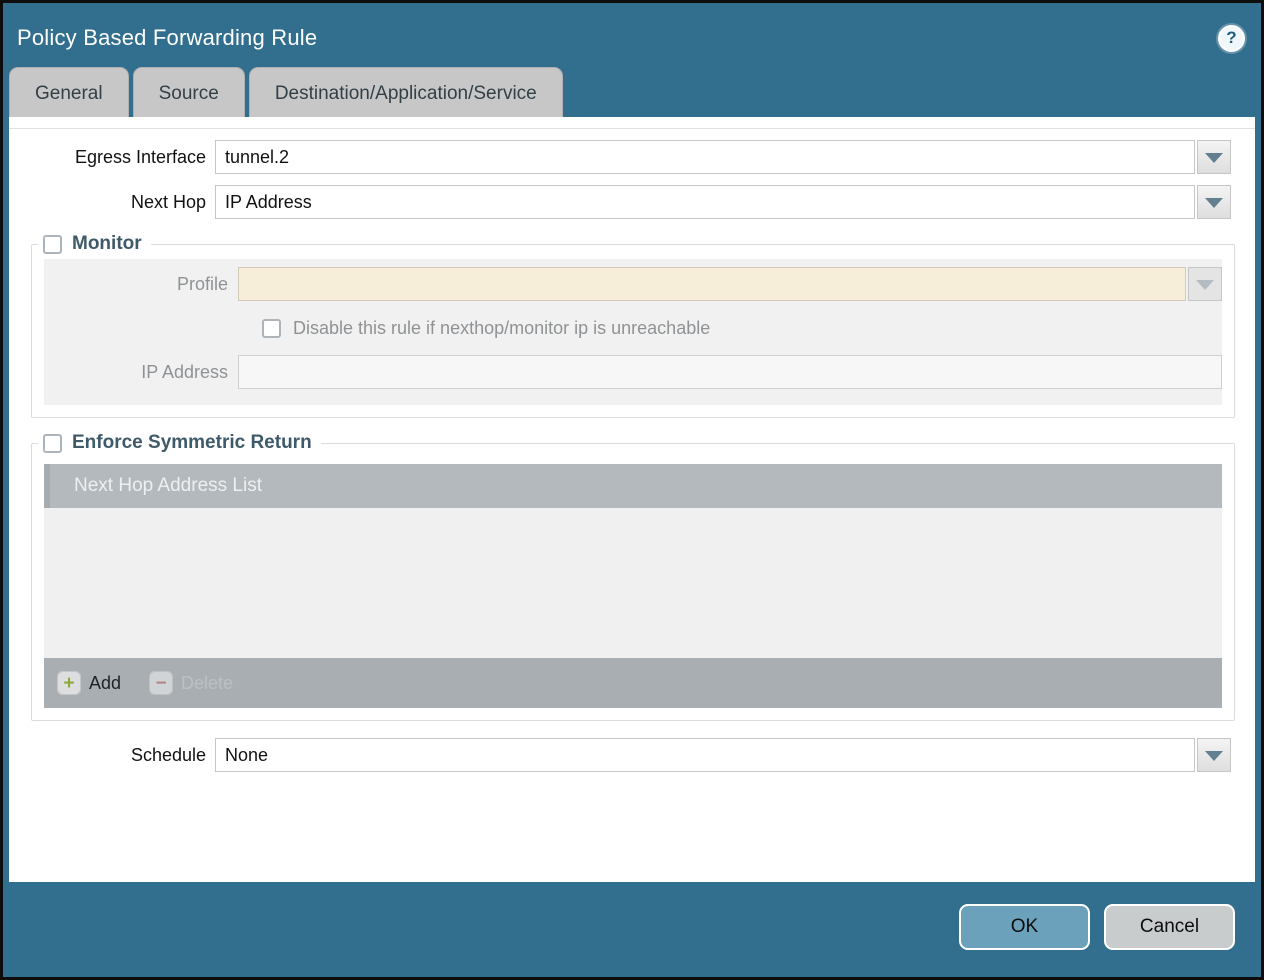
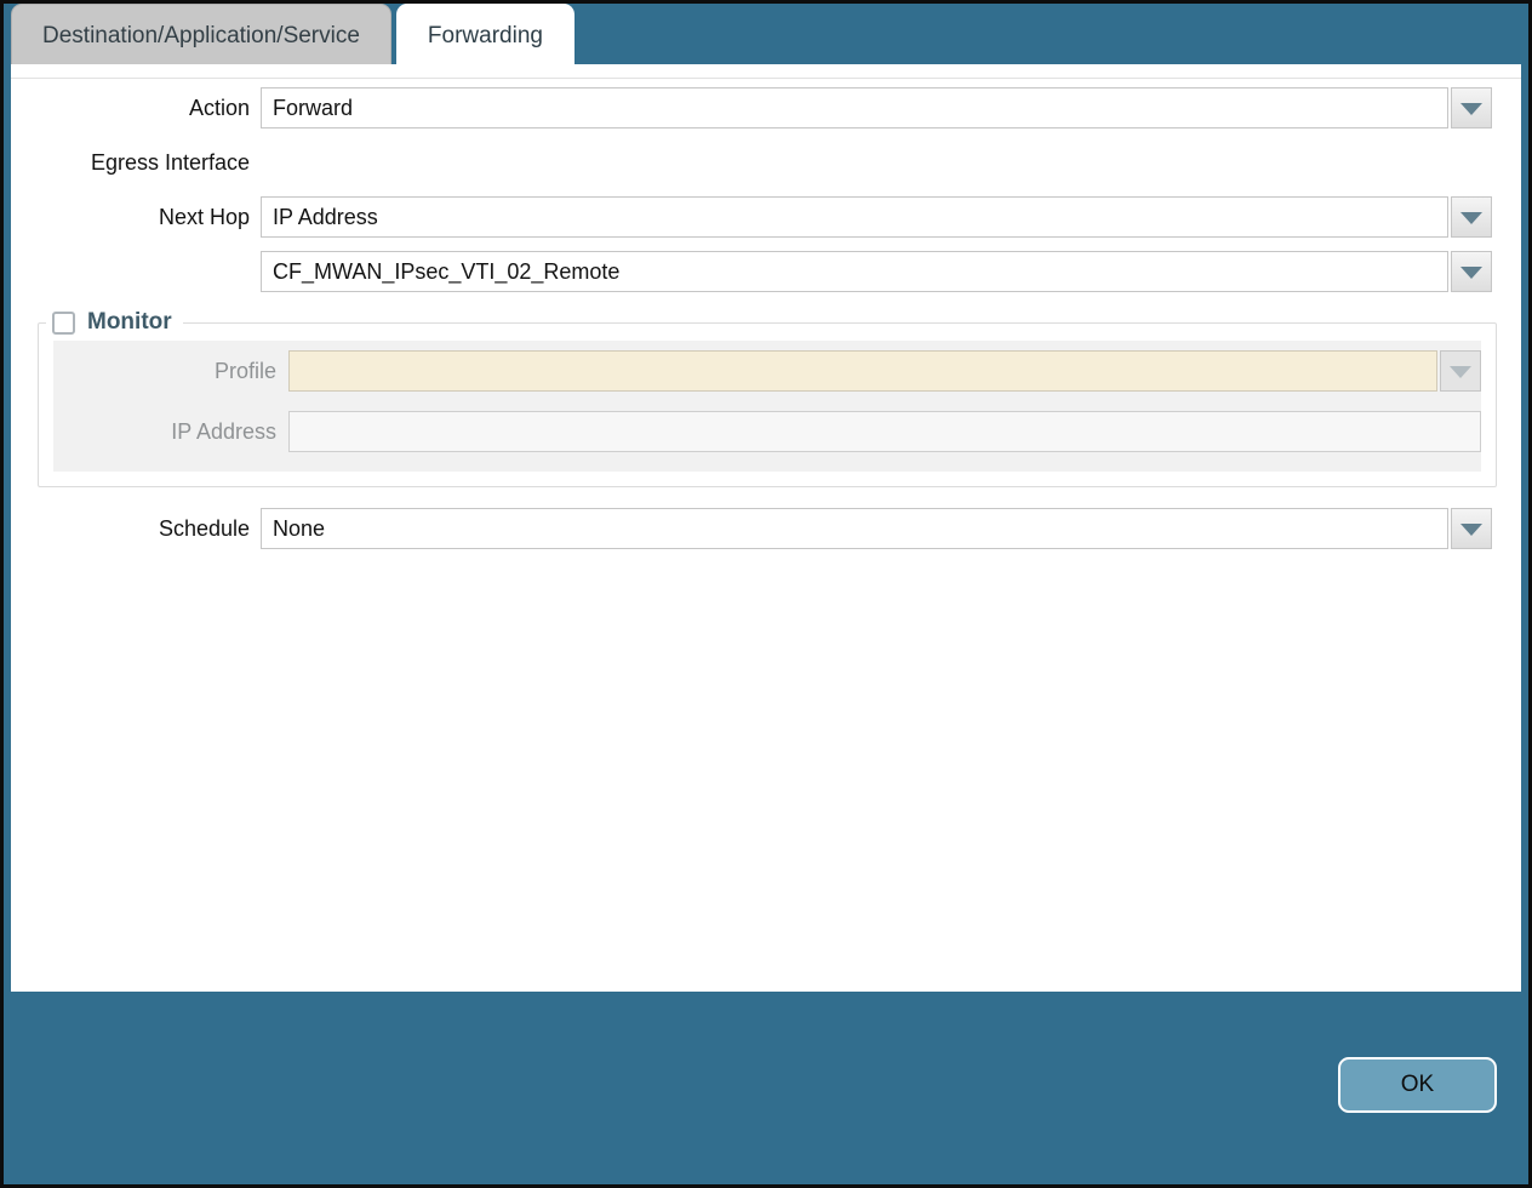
- Policy Based Forwarding Rule
- ?
- General
- Source
  Destination/Application/Service
+ Forwarding
+ Action
+ Forward
  Egress Interface
- tunnel.2
  Next Hop
  IP Address
+ CF_MWAN_IPsec_VTI_02_Remote
  Monitor
  Profile
- Disable this rule if nexthop/monitor ip is unreachable
  IP Address
- Enforce Symmetric Return
- Next Hop Address List
- +
- Add
- −
  Schedule
  None
  OK
- Cancel
